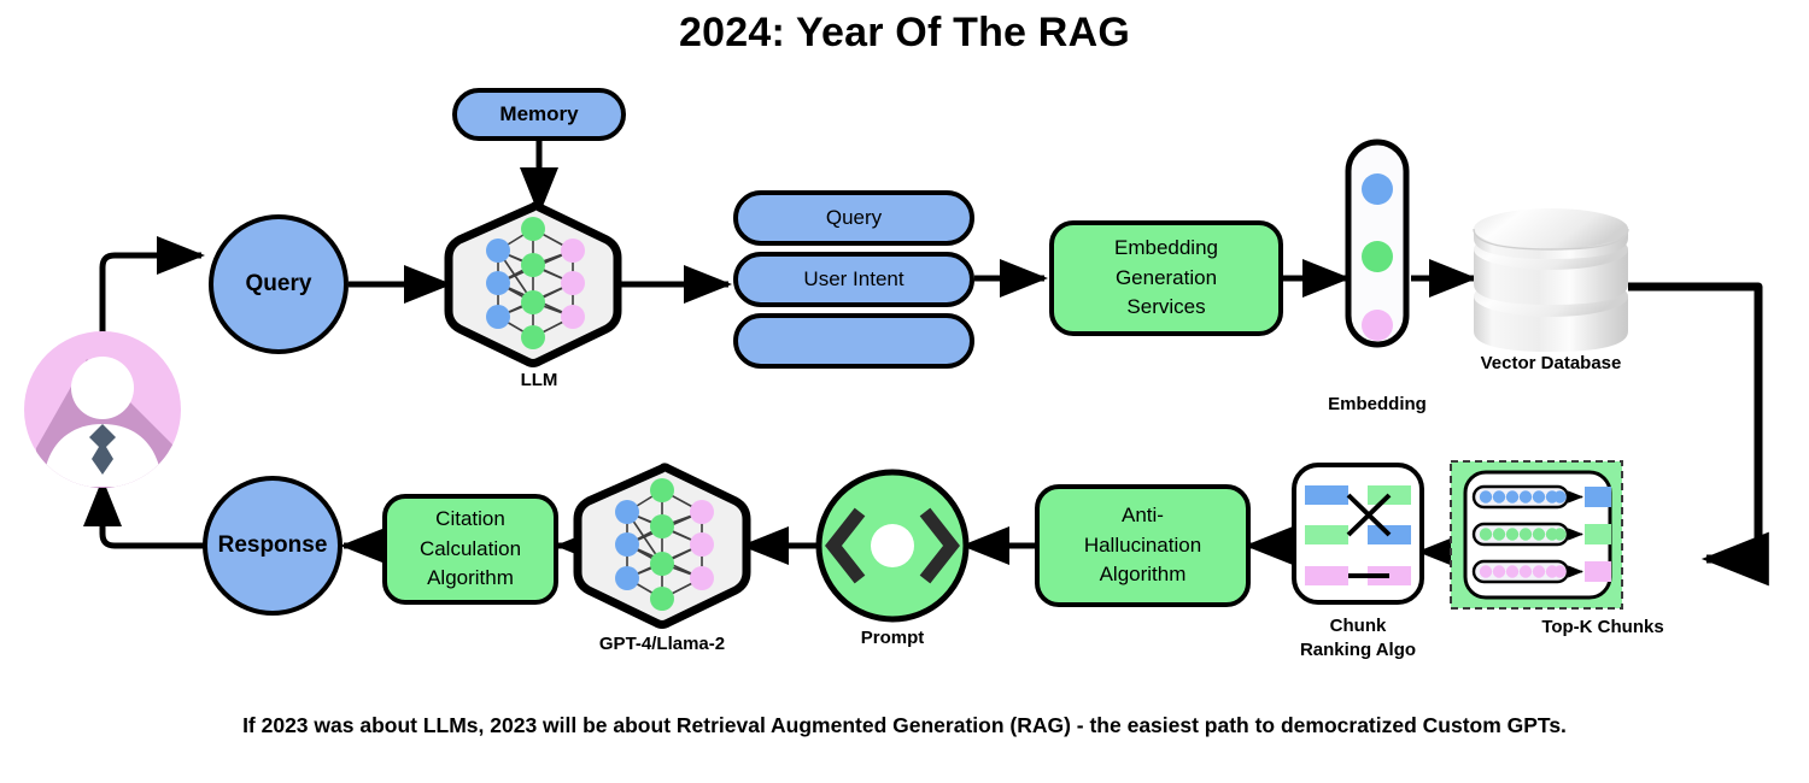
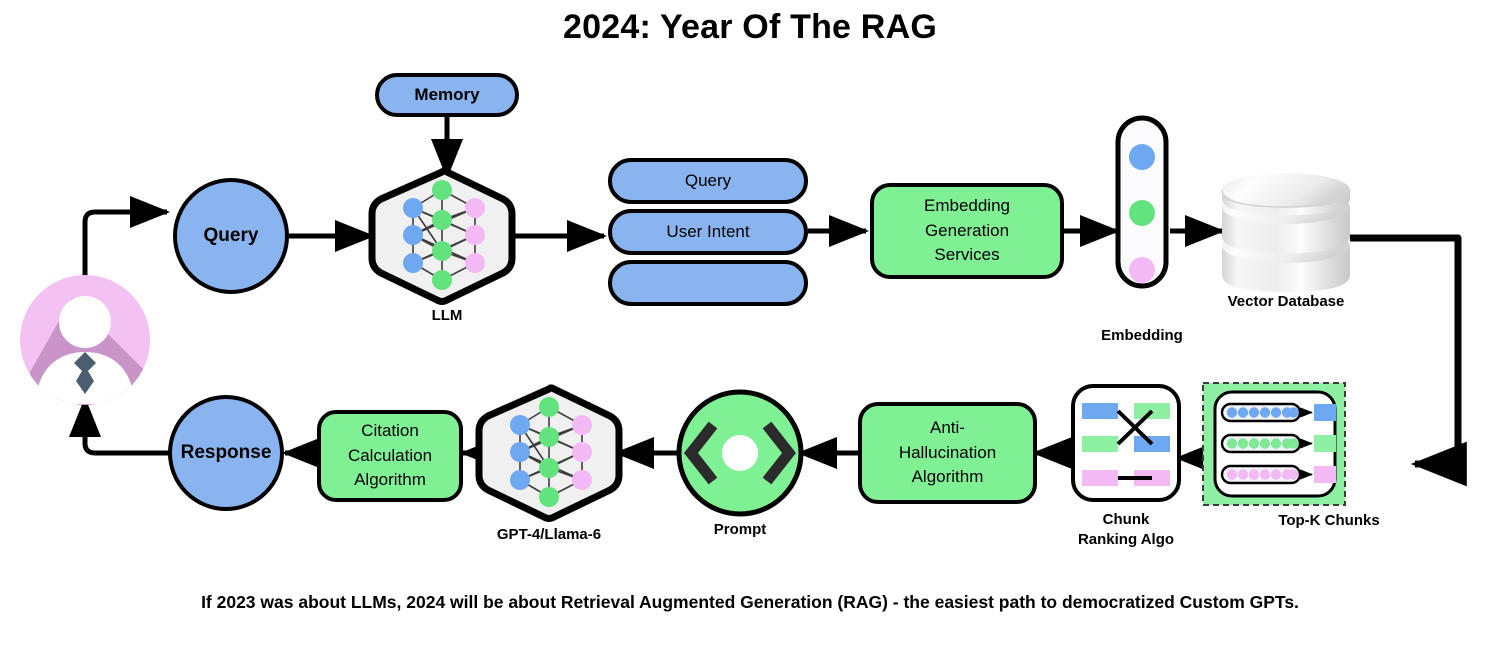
  2024: Year Of The RAG
  Query
  Memory
  LLM
  Query
  User Intent
  Embedding
  Generation
  Services
  Embedding
  Vector Database
  Top-K Chunks
  Chunk
  Ranking Algo
  Anti-
  Hallucination
  Algorithm
  Prompt
- GPT-4/Llama-2
+ GPT-4/Llama-6
  Citation
  Calculation
  Algorithm
  Response
- If 2023 was about LLMs, 2023 will be about Retrieval Augmented Generation (RAG) - the easiest path to democratized Custom GPTs.
+ If 2023 was about LLMs, 2024 will be about Retrieval Augmented Generation (RAG) - the easiest path to democratized Custom GPTs.
